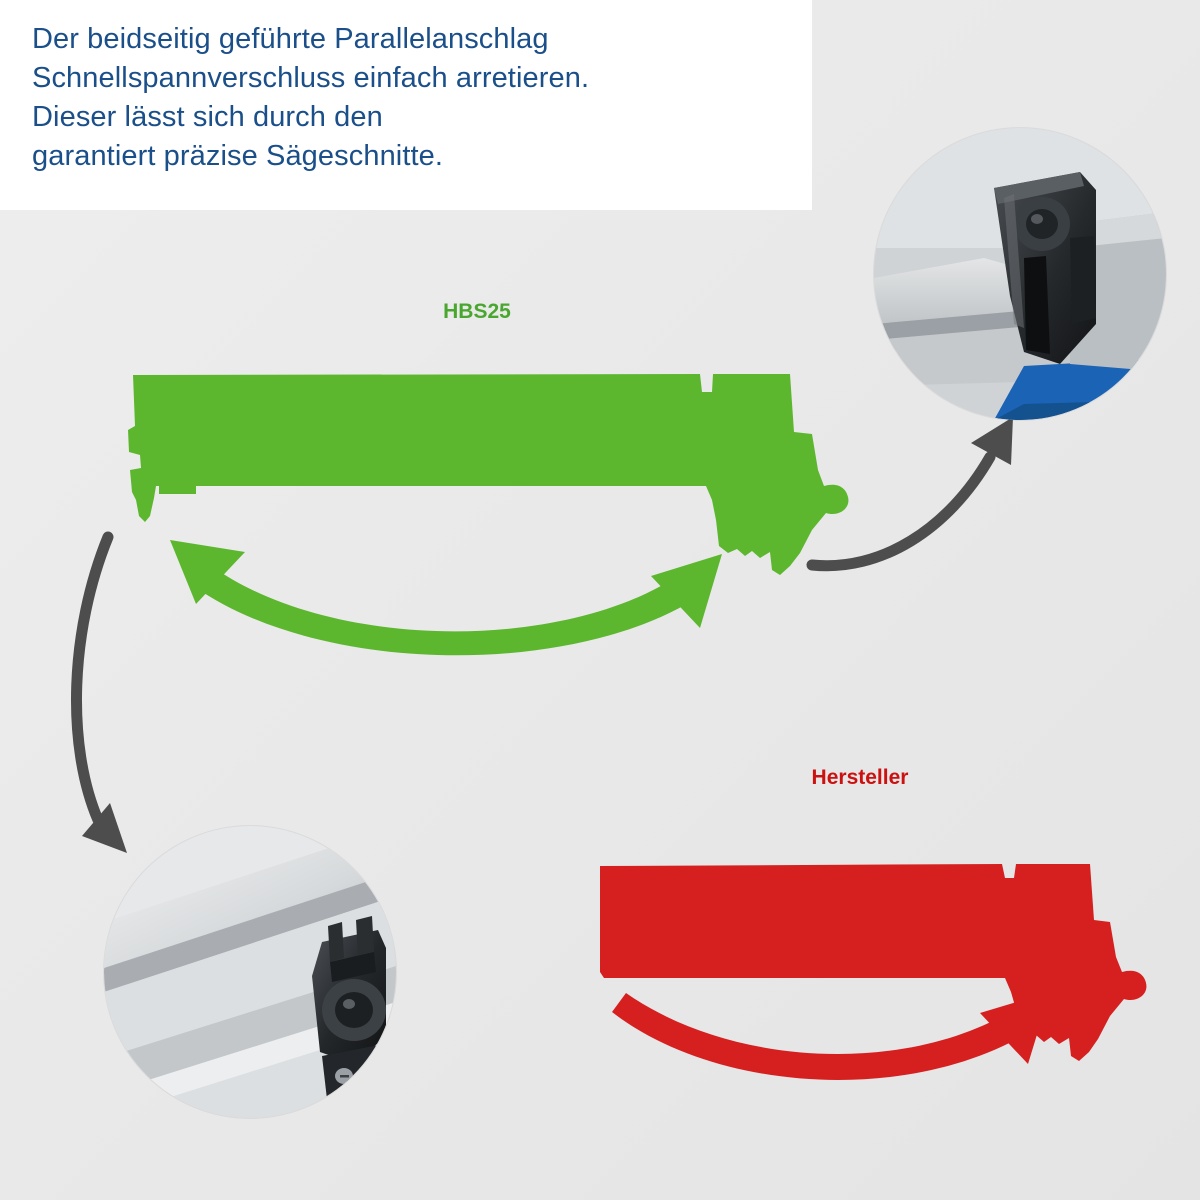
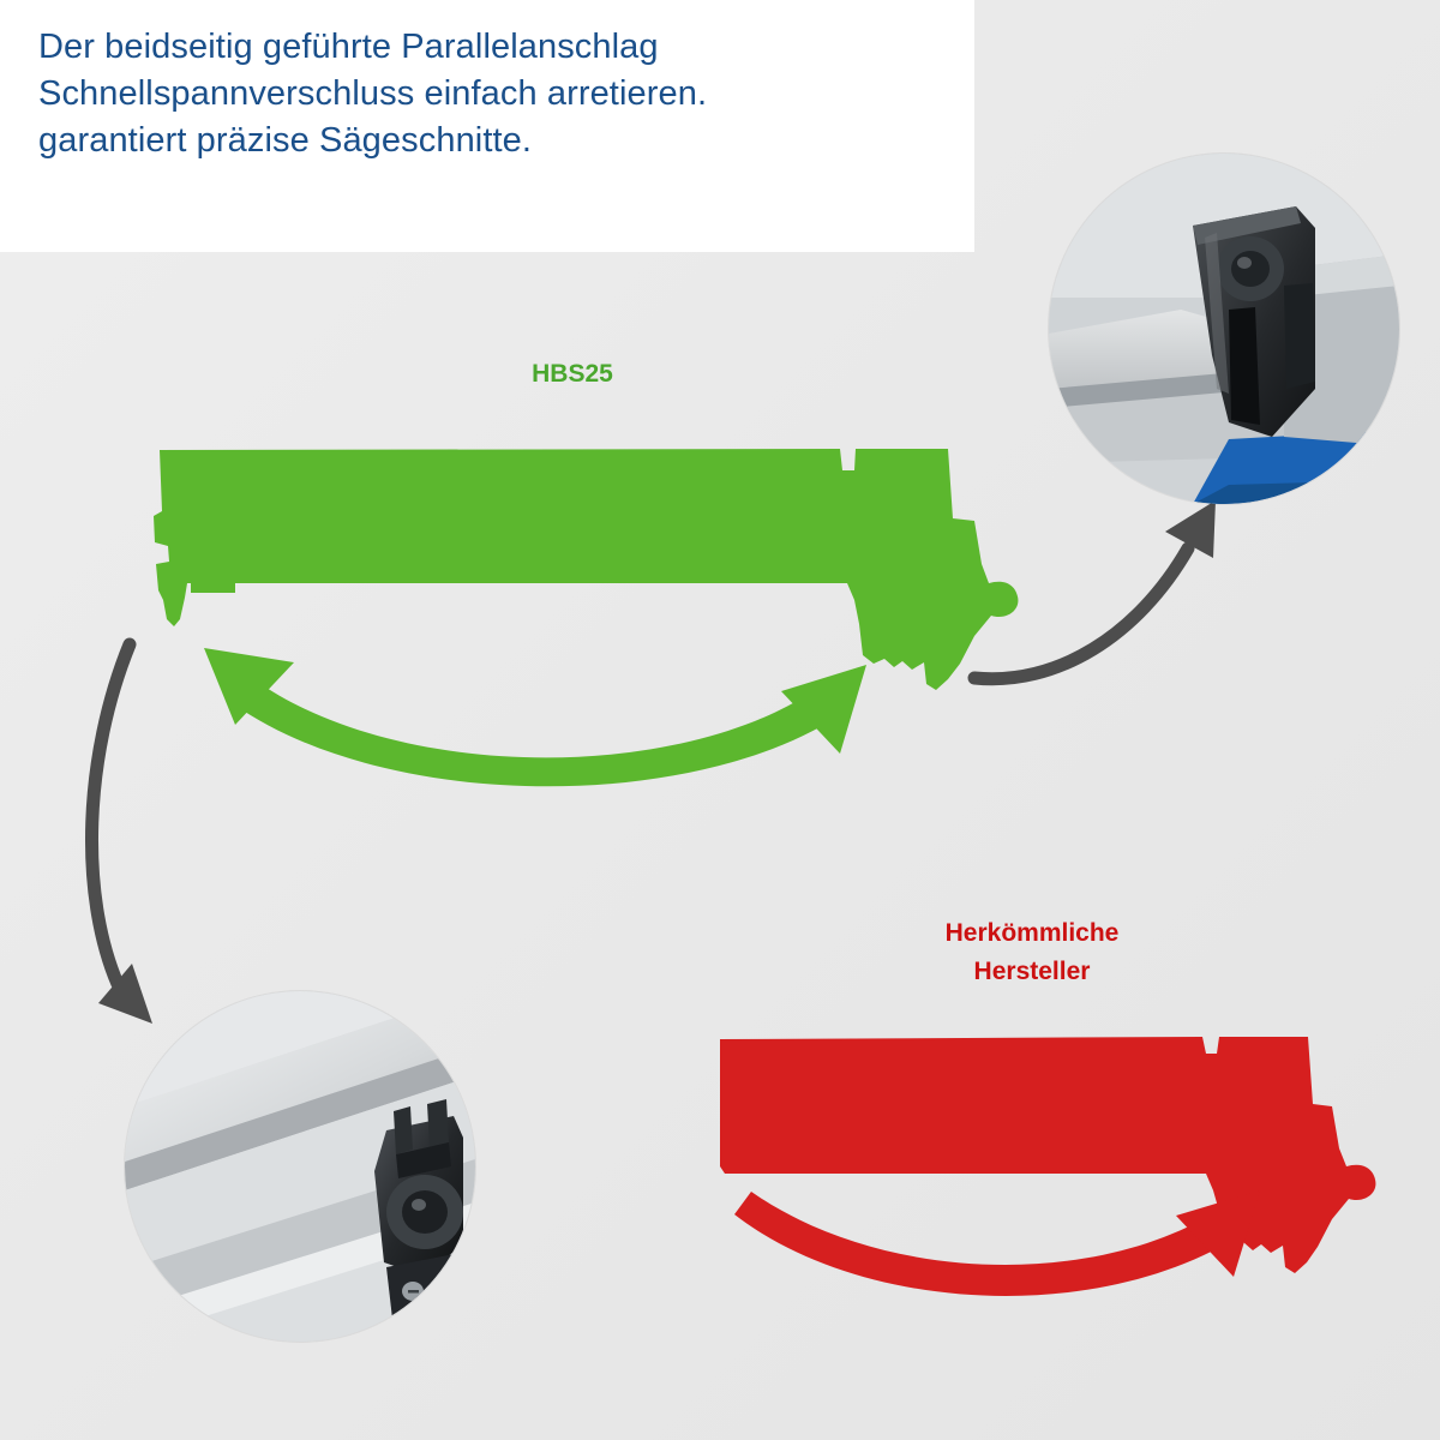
  Der beidseitig geführte Parallelanschlag
  Schnellspannverschluss einfach arretieren.
- Dieser lässt sich durch den
  garantiert präzise Sägeschnitte.
  HBS25
+ Herkömmliche
  Hersteller
